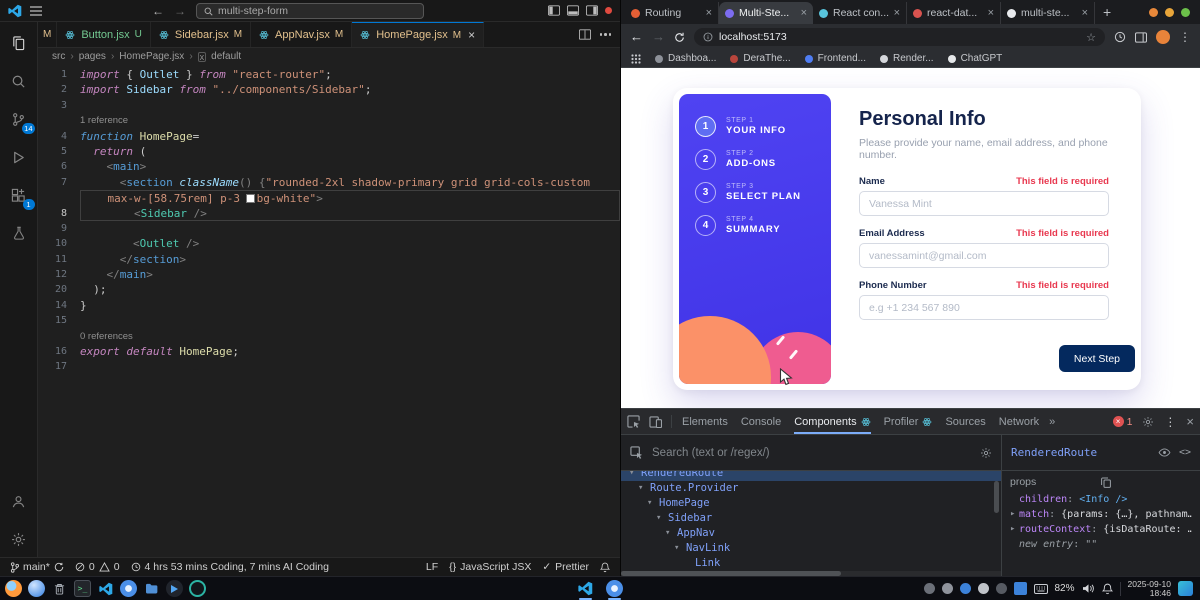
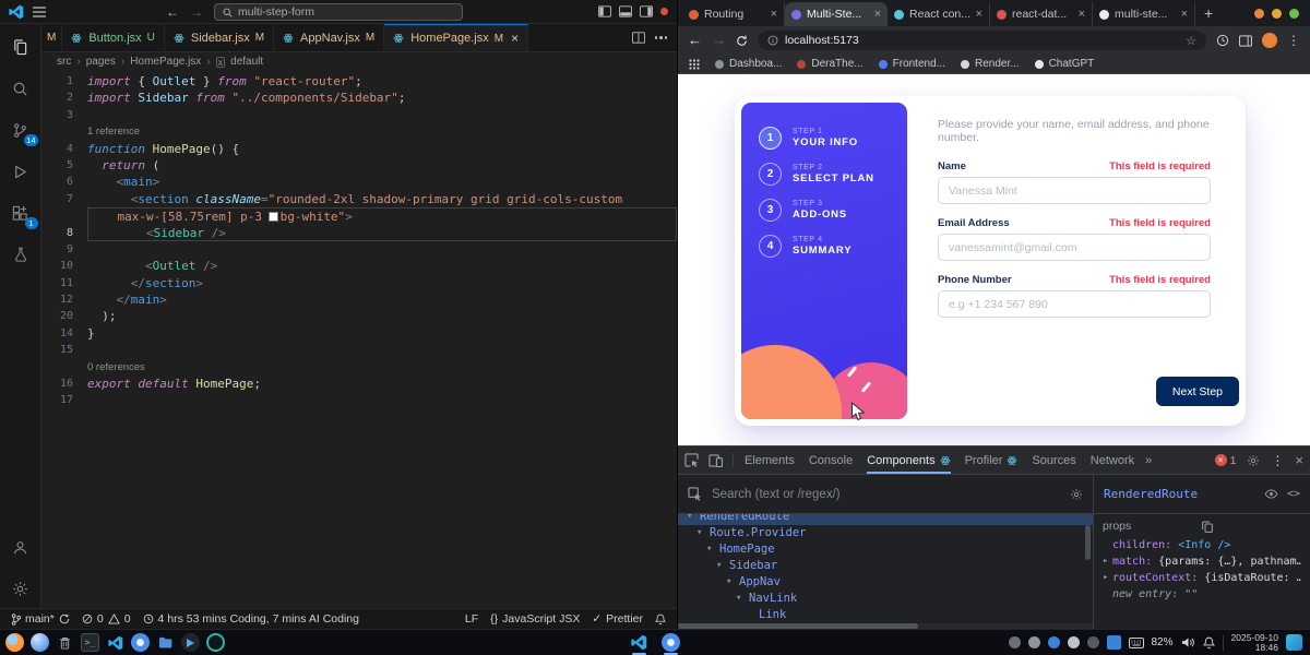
  ←
  →
  multi-step-form
  14
  1
  M
  Button.jsx
  U
  Sidebar.jsx
  M
  AppNav.jsx
  M
  HomePage.jsx
  M
  ×
  src
  ›
  pages
  ›
  HomePage.jsx
  ›
  x
  default
  1
  import { Outlet } from "react-router";
  2
  import Sidebar from "../components/Sidebar";
  3
  1 reference
  4
- function HomePage=
+ function HomePage() {
  5
  return (
  6
  <main>
  7
- <section className() {"rounded-2xl shadow-primary grid grid-cols-custom
+ <section className="rounded-2xl shadow-primary grid grid-cols-custom
  max-w-[58.75rem] p-3 bg-white">
  8
  <Sidebar />
  9
  10
  <Outlet />
  11
  </section>
  12
  </main>
  20
  );
  14
  }
  15
  0 references
  16
  export default HomePage;
  17
  main*
  0
  0
  4 hrs 53 mins Coding, 7 mins AI Coding
  LF
  {}
  JavaScript JSX
  ✓
  Prettier
  Routing
  ×
  Multi-Ste...
  ×
  React con...
  ×
  react-dat...
  ×
  multi-ste...
  ×
  +
  ←
  →
  localhost:5173
  ☆
  ⋮
  Dashboa...
  DeraThe...
  Frontend...
  Render...
  ChatGPT
  1
  YOUR INFO
  2
- ADD-ONS
+ SELECT PLAN
  3
- SELECT PLAN
+ ADD-ONS
  4
  SUMMARY
- Personal Info
  Please provide your name, email address, and phone number.
  Name
  This field is required
  Vanessa Mint
  Email Address
  This field is required
  vanessamint@gmail.com
  Phone Number
  This field is required
  e.g +1 234 567 890
  Next Step
  Elements
  Console
  Components
  Profiler
  Sources
  Network
  »
  ×
  1
  ⋮
  ×
  Search (text or /regex/)
  ▾
  RenderedRoute
  ▾
  Route.Provider
  ▾
  HomePage
  ▾
  Sidebar
  ▾
  AppNav
  ▾
  NavLink
  Link
  RenderedRoute
  <>
  props
  children
  :
  <Info />
  ▸
  match
  :
  {params: {…}, pathnam…
  ▸
  routeContext
  :
  {isDataRoute: …
  new entry
  :
  ""
  >_
  82%
  2025-09-10
  18:46
